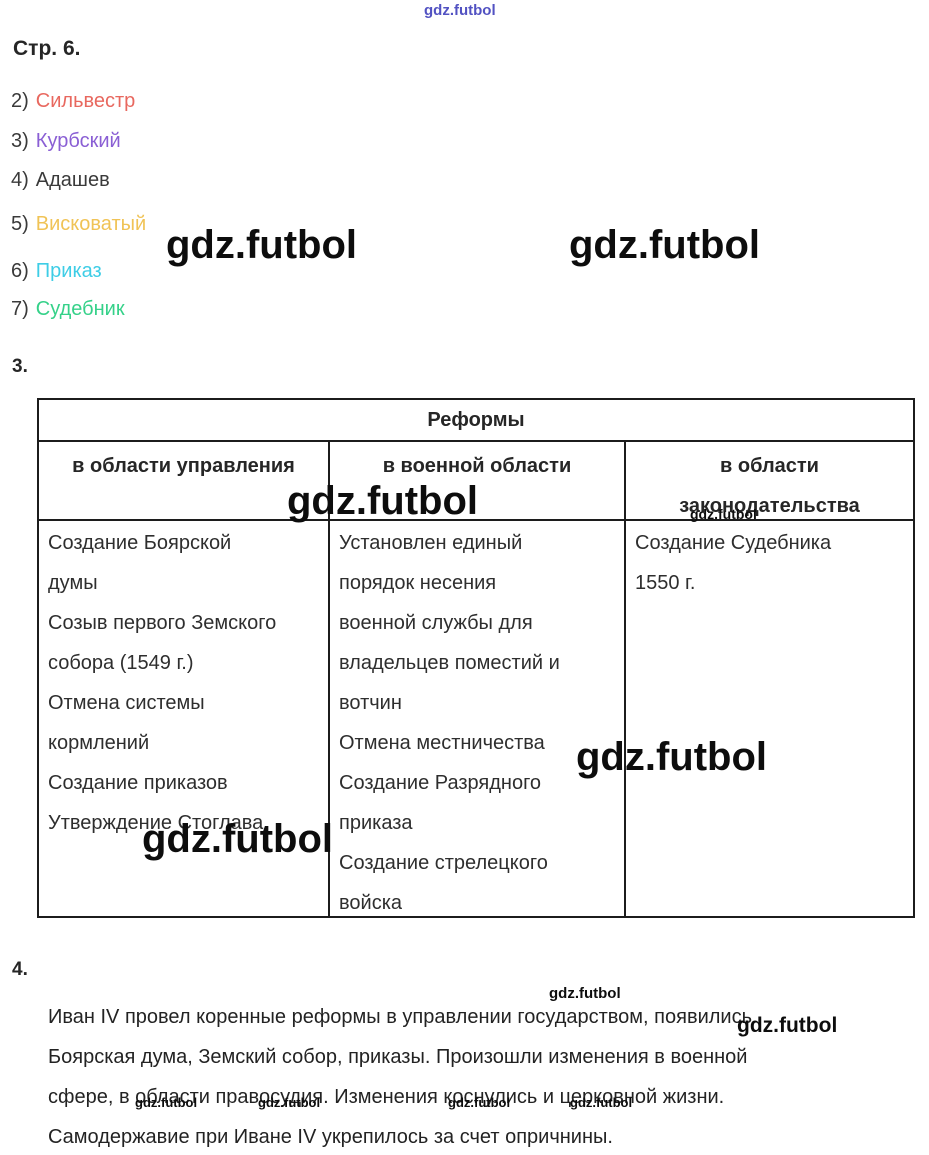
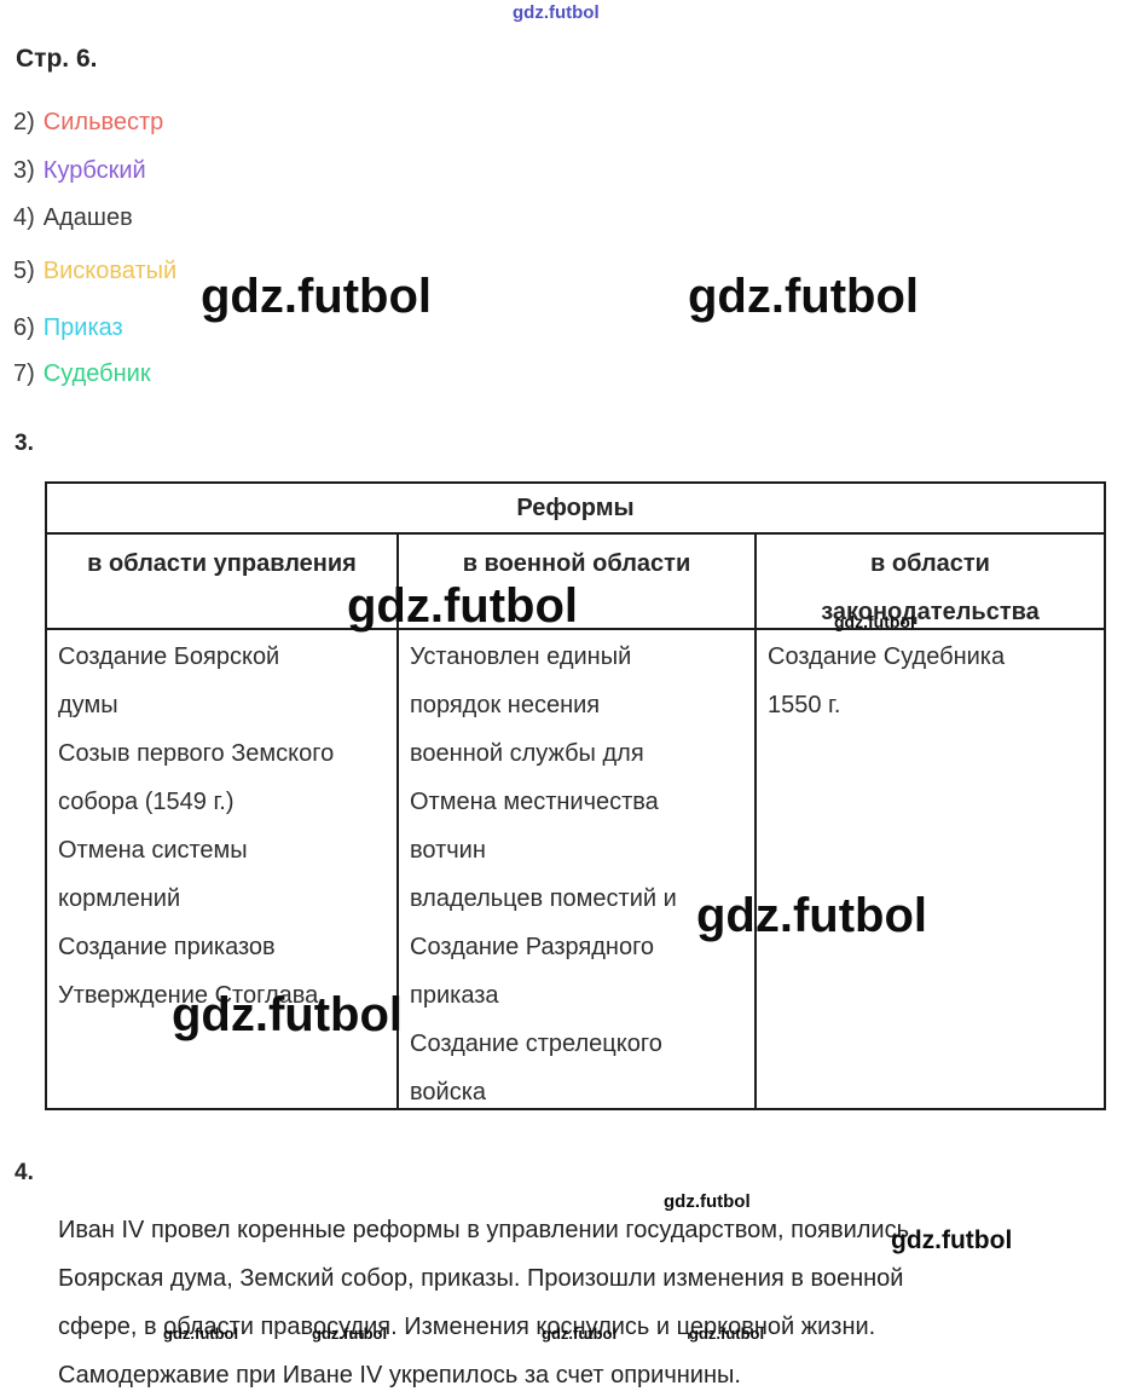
  gdz.futbol
  Стр. 6.
  2) Сильвестр
  3) Курбский
  4) Адашев
  5) Висковатый
  6) Приказ
  7) Судебник
  gdz.futbol
  gdz.futbol
  3.
  Реформы
  в области управления
  в военной области
  в области
  законодательства
  Создание Боярской
  думы
  Созыв первого Земского
  собора (1549 г.)
  Отмена системы
  кормлений
  Создание приказов
  Утверждение Стоглава
  Установлен единый
  порядок несения
  военной службы для
- владельцев поместий и
+ Отмена местничества
  вотчин
- Отмена местничества
+ владельцев поместий и
  Создание Разрядного
  приказа
  Создание стрелецкого
  войска
  Создание Судебника
  1550 г.
  gdz.futbol
  gdz.futbol
  gdz.futbol
  gdz.futbol
  4.
  gdz.futbol
  Иван IV провел коренные реформы в управлении государством, появились
  Боярская дума, Земский собор, приказы. Произошли изменения в военной
  сфере, в области правосудия. Изменения коснулись и церковной жизни.
  Самодержавие при Иване IV укрепилось за счет опричнины.
  gdz.futbol
  gdz.futbol
  gdz.futbol
  gdz.futbol
  gdz.futbol
